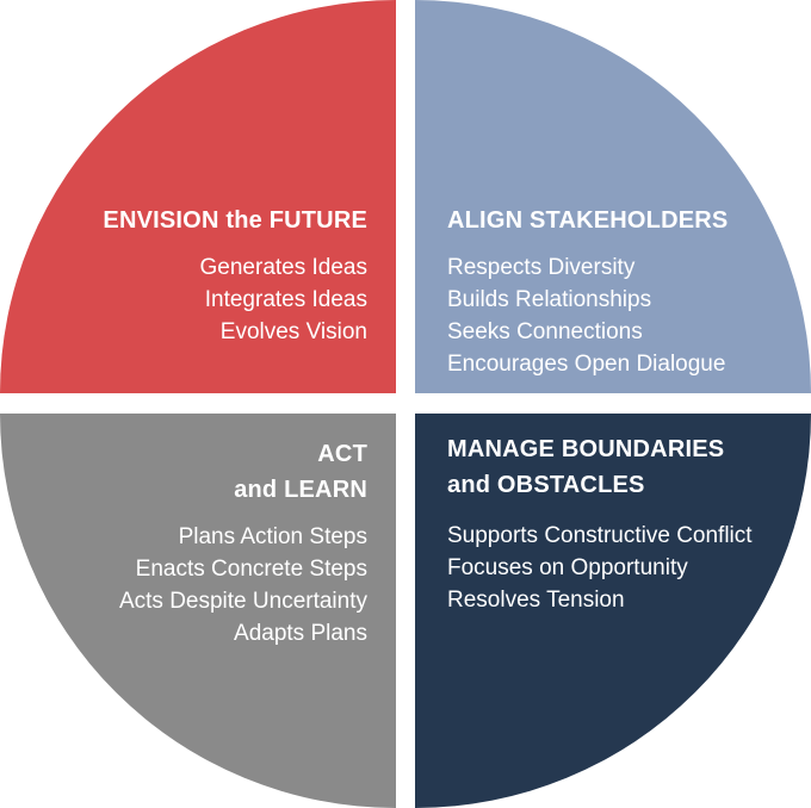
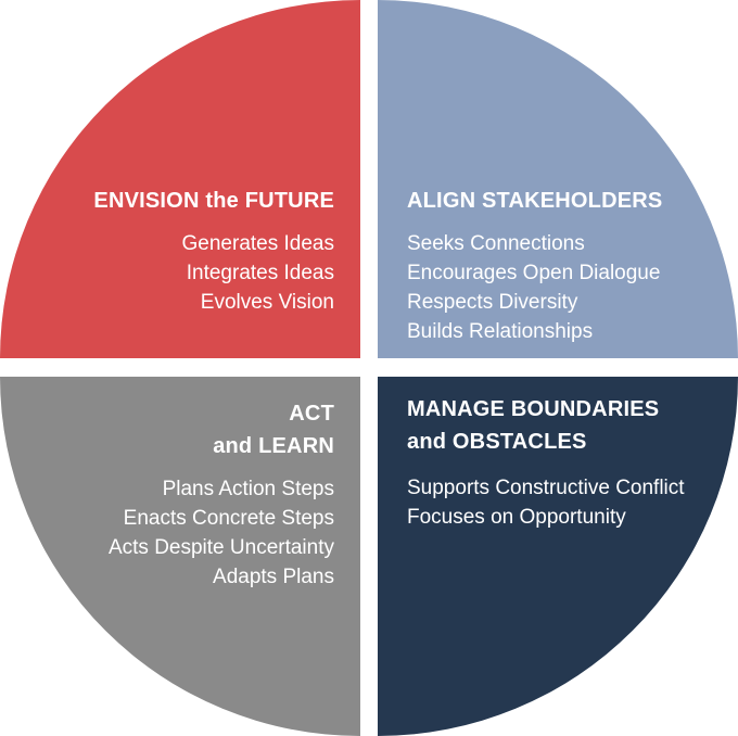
  ENVISION the FUTURE
  Generates Ideas
  Integrates Ideas
  Evolves Vision
  ALIGN STAKEHOLDERS
- Respects Diversity
+ Seeks Connections
- Builds Relationships
+ Encourages Open Dialogue
- Seeks Connections
+ Respects Diversity
- Encourages Open Dialogue
+ Builds Relationships
  ACT
  and LEARN
  Plans Action Steps
  Enacts Concrete Steps
  Acts Despite Uncertainty
  Adapts Plans
  MANAGE BOUNDARIES
  and OBSTACLES
  Supports Constructive Conflict
  Focuses on Opportunity
- Resolves Tension
